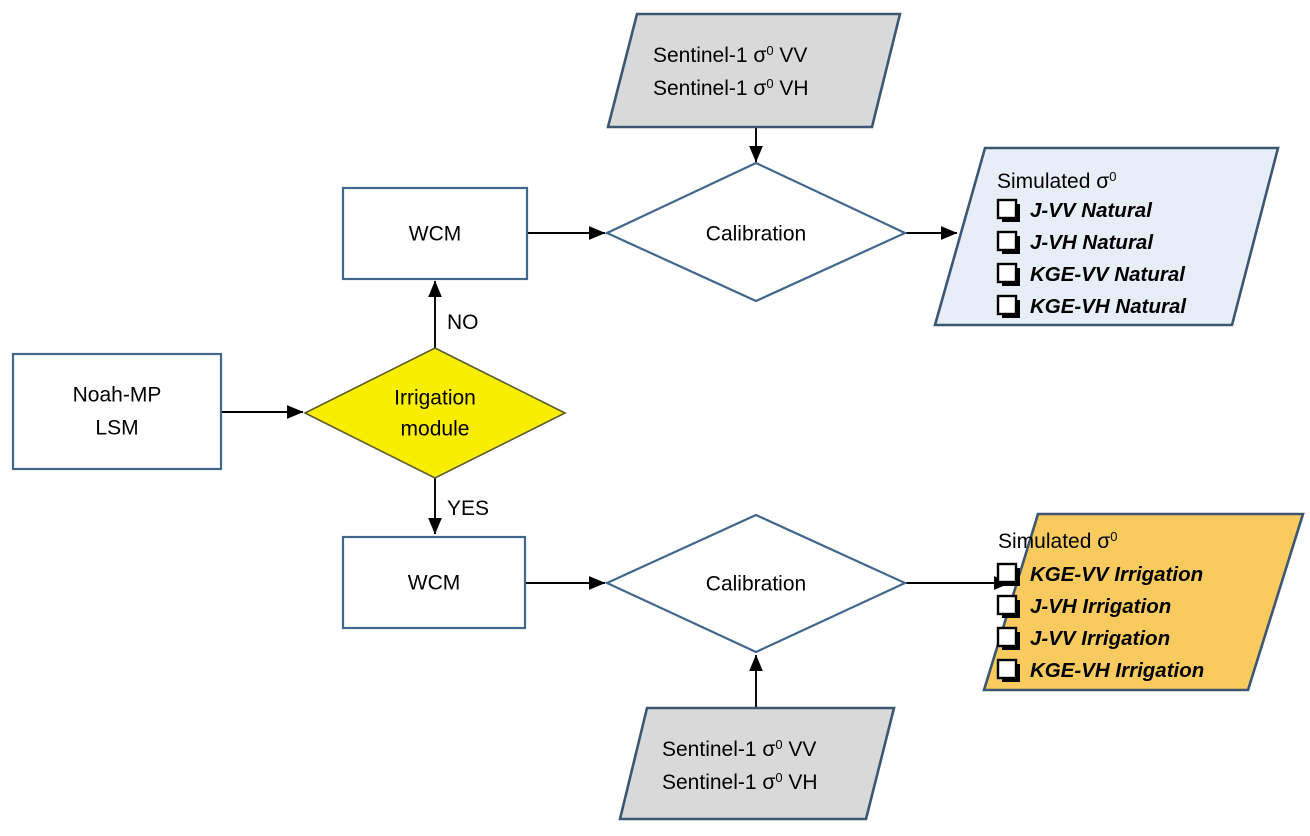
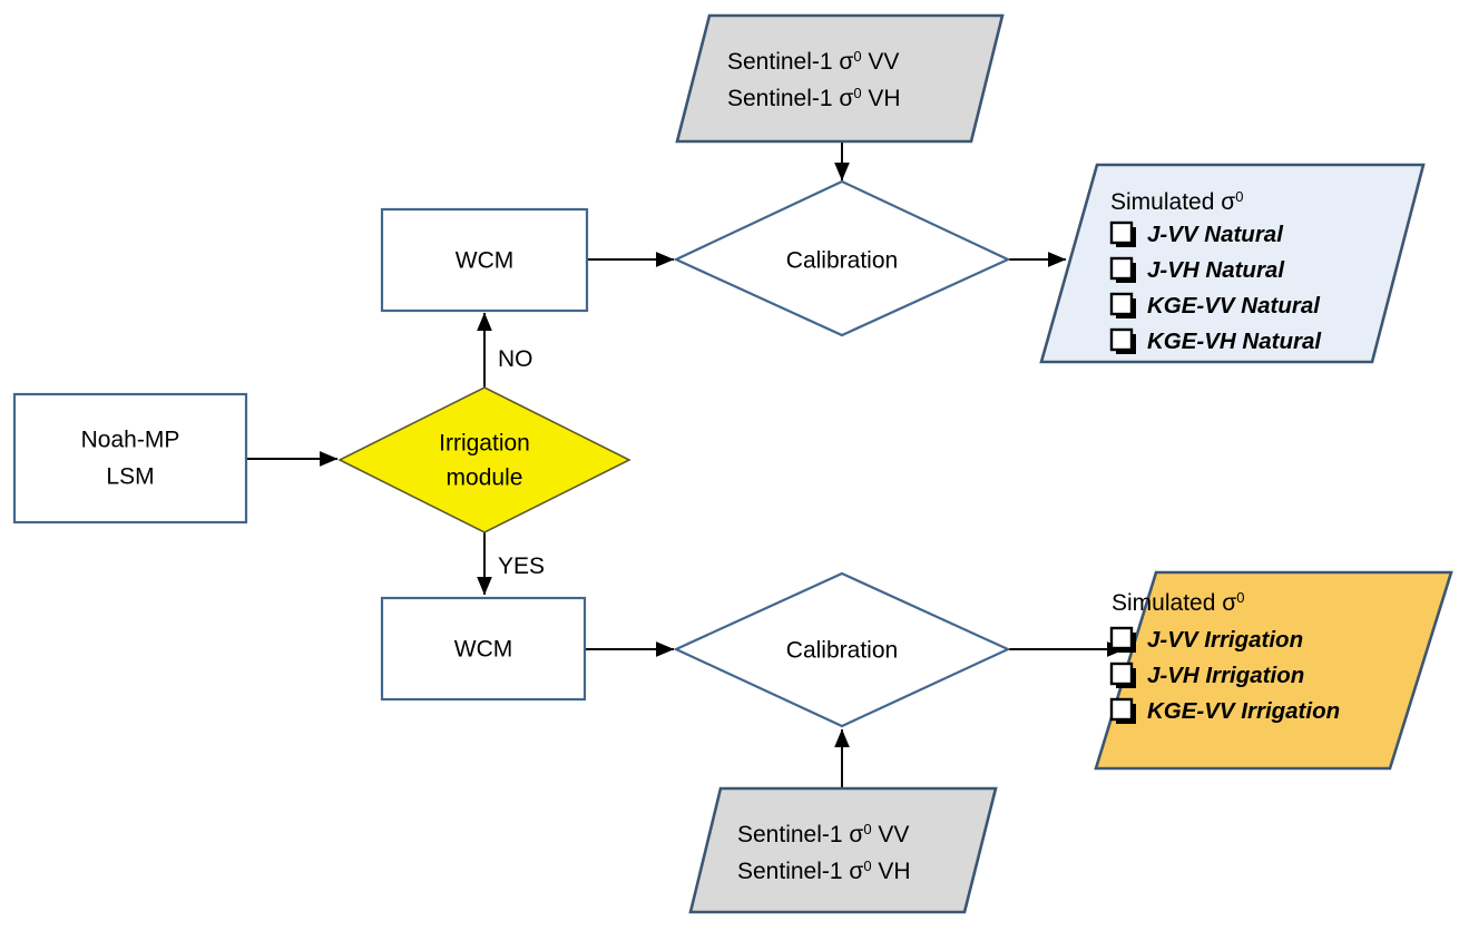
  Sentinel-1 σ0 VV
  Sentinel-1 σ0 VH
  WCM
  Calibration
  Simulated σ0
  J-VV Natural
  J-VH Natural
  KGE-VV Natural
  KGE-VH Natural
  Noah-MP
  LSM
  Irrigation
  module
  NO
  YES
  WCM
  Calibration
  Simulated σ0
- KGE-VV Irrigation
+ J-VV Irrigation
  J-VH Irrigation
- J-VV Irrigation
+ KGE-VV Irrigation
- KGE-VH Irrigation
  Sentinel-1 σ0 VV
  Sentinel-1 σ0 VH
